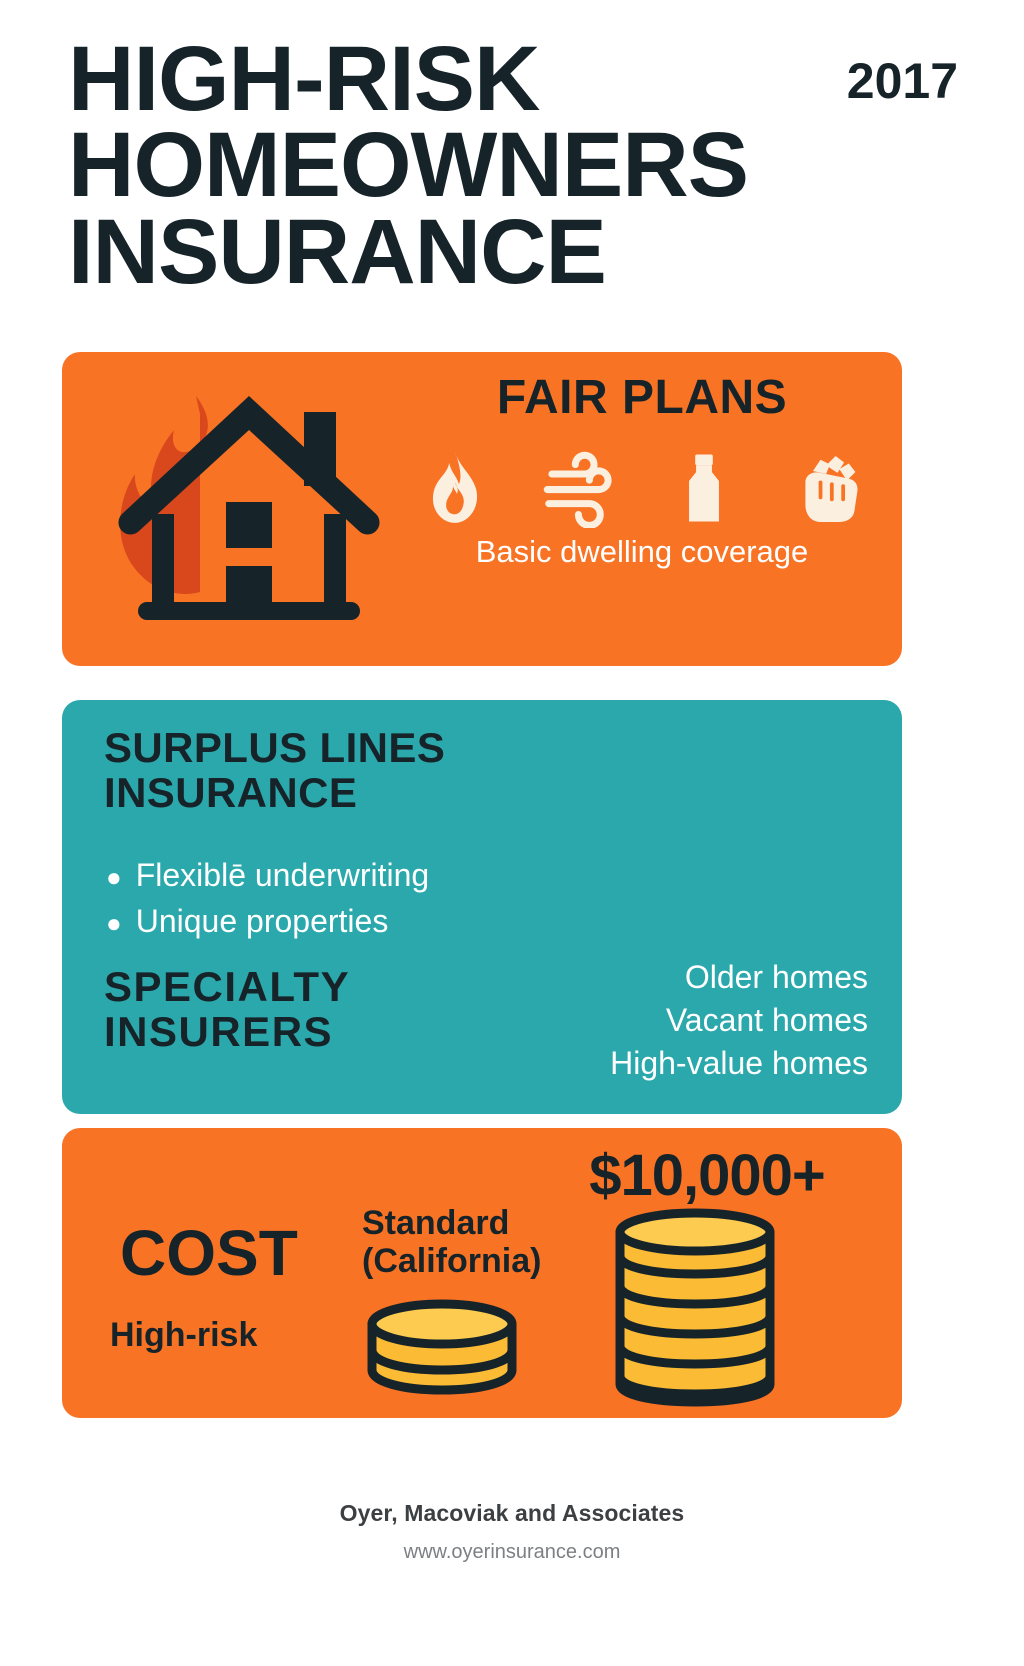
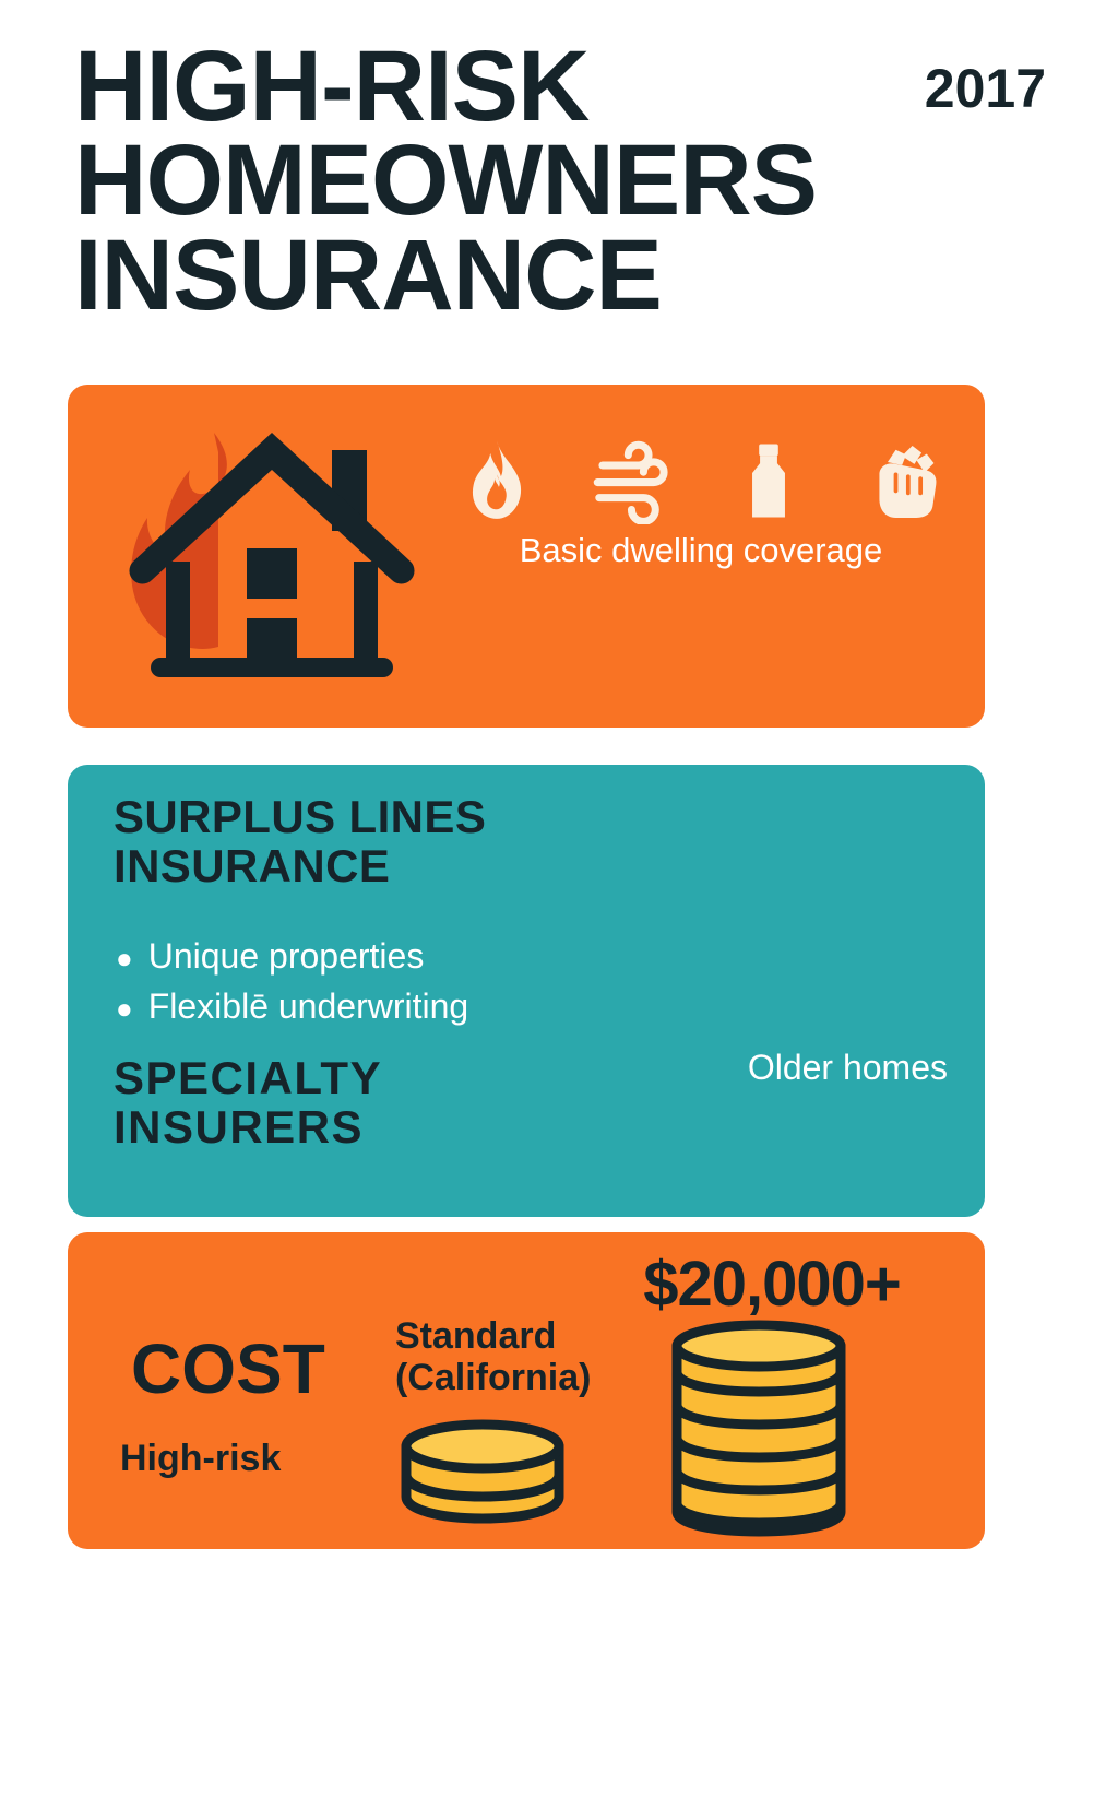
  HIGH-RISK
  HOMEOWNERS
  INSURANCE
  2017
- FAIR PLANS
  Basic dwelling coverage
  SURPLUS LINES
  INSURANCE
  ●
- Flexiblē underwriting
+ Unique properties
  ●
- Unique properties
+ Flexiblē underwriting
  SPECIALTY
  INSURERS
  Older homes
- Vacant homes
- High-value homes
  COST
  High-risk
  Standard
  (California)
- $10,000+
+ $20,000+
- Oyer, Macoviak and Associates
- www.oyerinsurance.com
